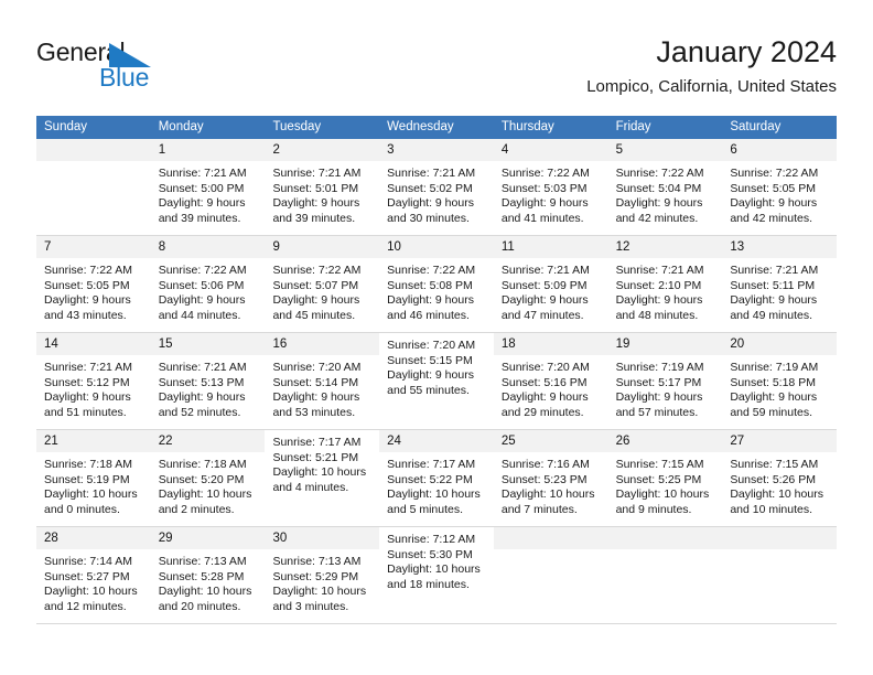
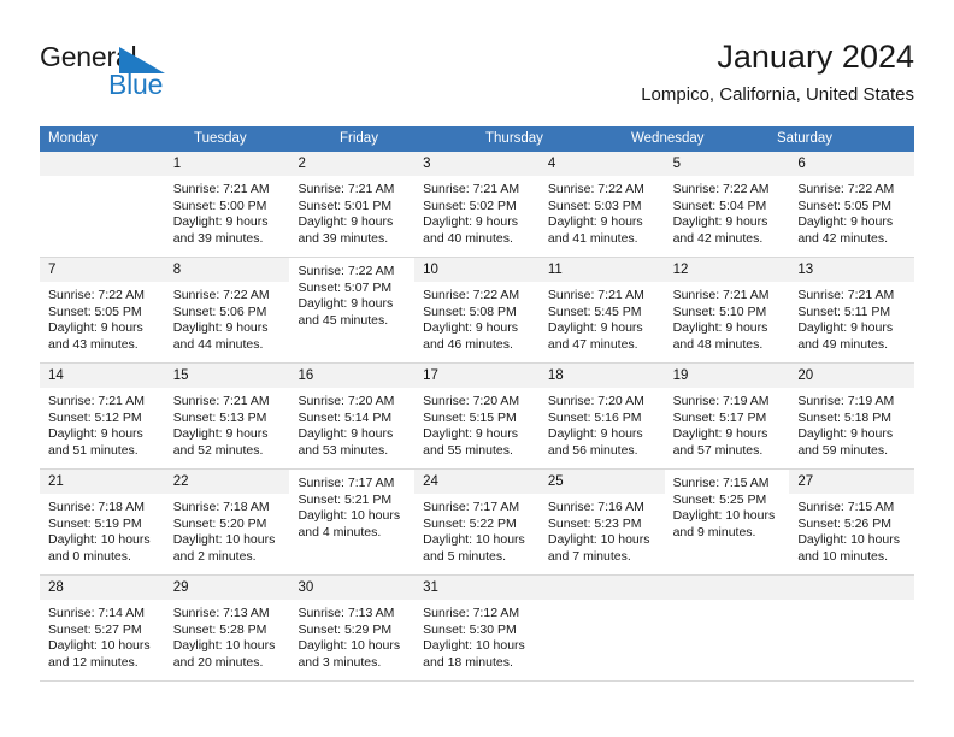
  Gener
  Blue
  January 2024
  Lompico, California, United States
- Sunday
  Monday
  Tuesday
- Wednesday
+ Friday
  Thursday
- Friday
+ Wednesday
  Saturday
  1
  Sunrise: 7:21 AM
  Sunset: 5:00 PM
  Daylight: 9 hours
  and 39 minutes.
  2
  Sunrise: 7:21 AM
  Sunset: 5:01 PM
  Daylight: 9 hours
  and 39 minutes.
  3
  Sunrise: 7:21 AM
  Sunset: 5:02 PM
  Daylight: 9 hours
- and 30 minutes.
+ and 40 minutes.
  4
  Sunrise: 7:22 AM
  Sunset: 5:03 PM
  Daylight: 9 hours
  and 41 minutes.
  5
  Sunrise: 7:22 AM
  Sunset: 5:04 PM
  Daylight: 9 hours
  and 42 minutes.
  6
  Sunrise: 7:22 AM
  Sunset: 5:05 PM
  Daylight: 9 hours
  and 42 minutes.
  7
  Sunrise: 7:22 AM
  Sunset: 5:05 PM
  Daylight: 9 hours
  and 43 minutes.
  8
  Sunrise: 7:22 AM
  Sunset: 5:06 PM
  Daylight: 9 hours
  and 44 minutes.
- 9
  Sunrise: 7:22 AM
  Sunset: 5:07 PM
  Daylight: 9 hours
  and 45 minutes.
  10
  Sunrise: 7:22 AM
  Sunset: 5:08 PM
  Daylight: 9 hours
  and 46 minutes.
  11
  Sunrise: 7:21 AM
- Sunset: 5:09 PM
+ Sunset: 5:45 PM
  Daylight: 9 hours
  and 47 minutes.
  12
  Sunrise: 7:21 AM
- Sunset: 2:10 PM
+ Sunset: 5:10 PM
  Daylight: 9 hours
  and 48 minutes.
  13
  Sunrise: 7:21 AM
  Sunset: 5:11 PM
  Daylight: 9 hours
  and 49 minutes.
  14
  Sunrise: 7:21 AM
  Sunset: 5:12 PM
  Daylight: 9 hours
  and 51 minutes.
  15
  Sunrise: 7:21 AM
  Sunset: 5:13 PM
  Daylight: 9 hours
  and 52 minutes.
  16
  Sunrise: 7:20 AM
  Sunset: 5:14 PM
  Daylight: 9 hours
  and 53 minutes.
+ 17
  Sunrise: 7:20 AM
  Sunset: 5:15 PM
  Daylight: 9 hours
  and 55 minutes.
  18
  Sunrise: 7:20 AM
  Sunset: 5:16 PM
  Daylight: 9 hours
- and 29 minutes.
+ and 56 minutes.
  19
  Sunrise: 7:19 AM
  Sunset: 5:17 PM
  Daylight: 9 hours
  and 57 minutes.
  20
  Sunrise: 7:19 AM
  Sunset: 5:18 PM
  Daylight: 9 hours
  and 59 minutes.
  21
  Sunrise: 7:18 AM
  Sunset: 5:19 PM
  Daylight: 10 hours
  and 0 minutes.
  22
  Sunrise: 7:18 AM
  Sunset: 5:20 PM
  Daylight: 10 hours
  and 2 minutes.
  Sunrise: 7:17 AM
  Sunset: 5:21 PM
  Daylight: 10 hours
  and 4 minutes.
  24
  Sunrise: 7:17 AM
  Sunset: 5:22 PM
  Daylight: 10 hours
  and 5 minutes.
  25
  Sunrise: 7:16 AM
  Sunset: 5:23 PM
  Daylight: 10 hours
  and 7 minutes.
- 26
  Sunrise: 7:15 AM
  Sunset: 5:25 PM
  Daylight: 10 hours
  and 9 minutes.
  27
  Sunrise: 7:15 AM
  Sunset: 5:26 PM
  Daylight: 10 hours
  and 10 minutes.
  28
  Sunrise: 7:14 AM
  Sunset: 5:27 PM
  Daylight: 10 hours
  and 12 minutes.
  29
  Sunrise: 7:13 AM
  Sunset: 5:28 PM
  Daylight: 10 hours
  and 20 minutes.
  30
  Sunrise: 7:13 AM
  Sunset: 5:29 PM
  Daylight: 10 hours
  and 3 minutes.
+ 31
  Sunrise: 7:12 AM
  Sunset: 5:30 PM
  Daylight: 10 hours
  and 18 minutes.
